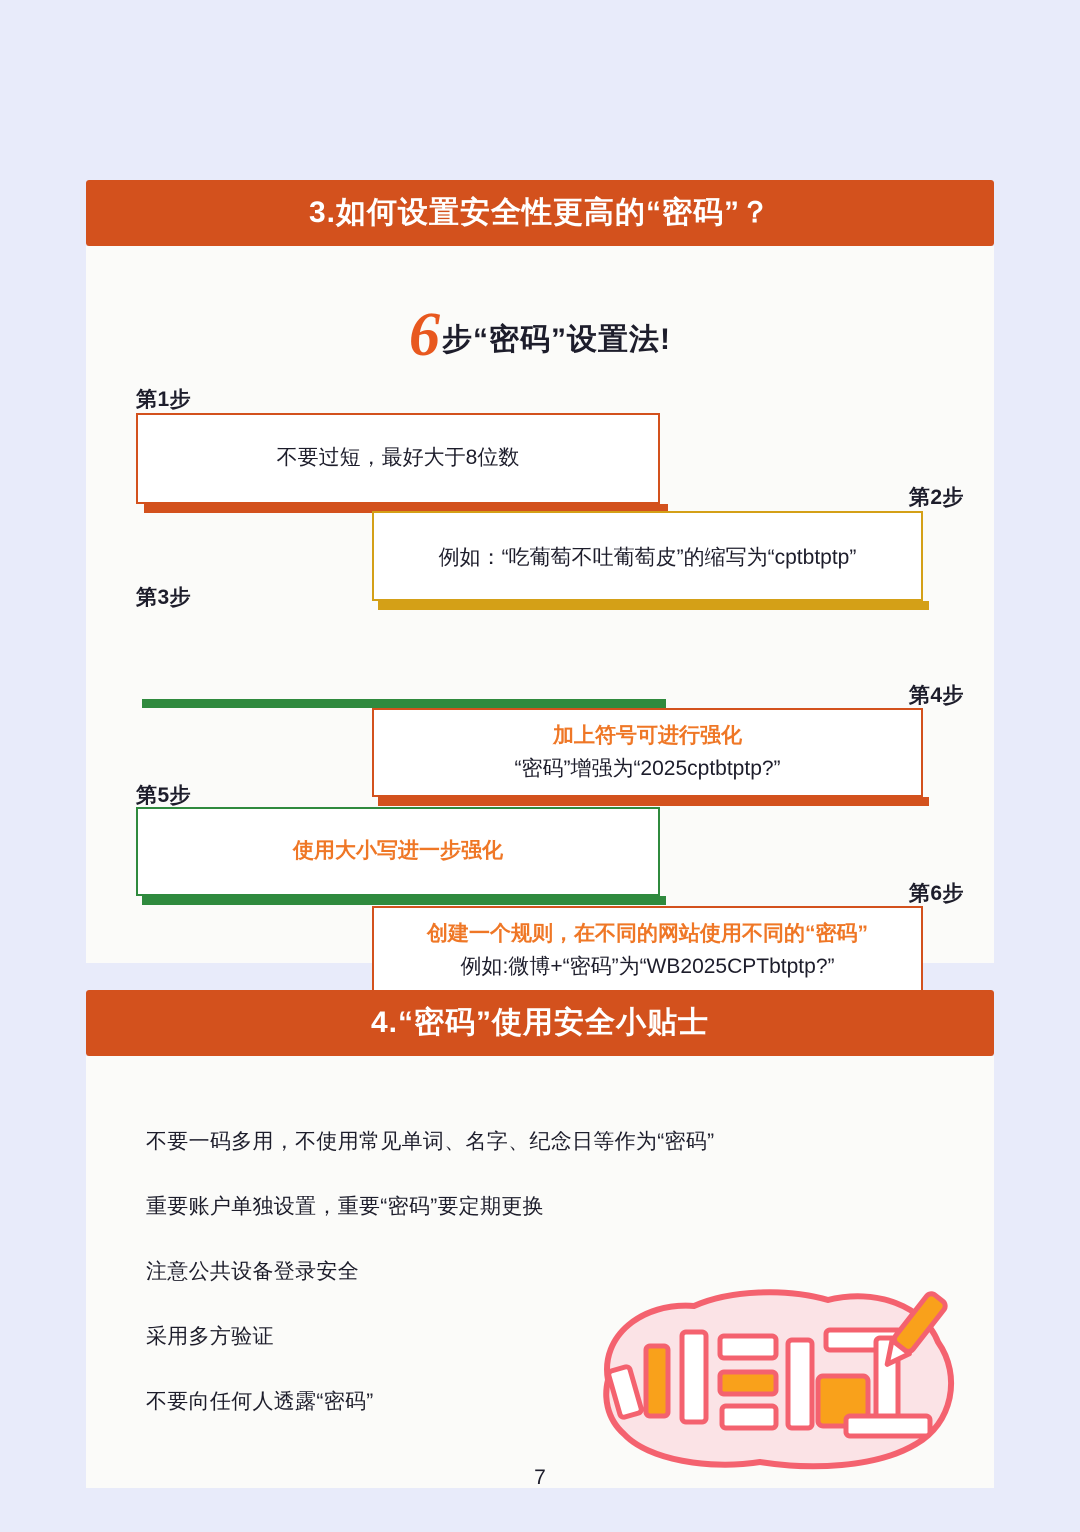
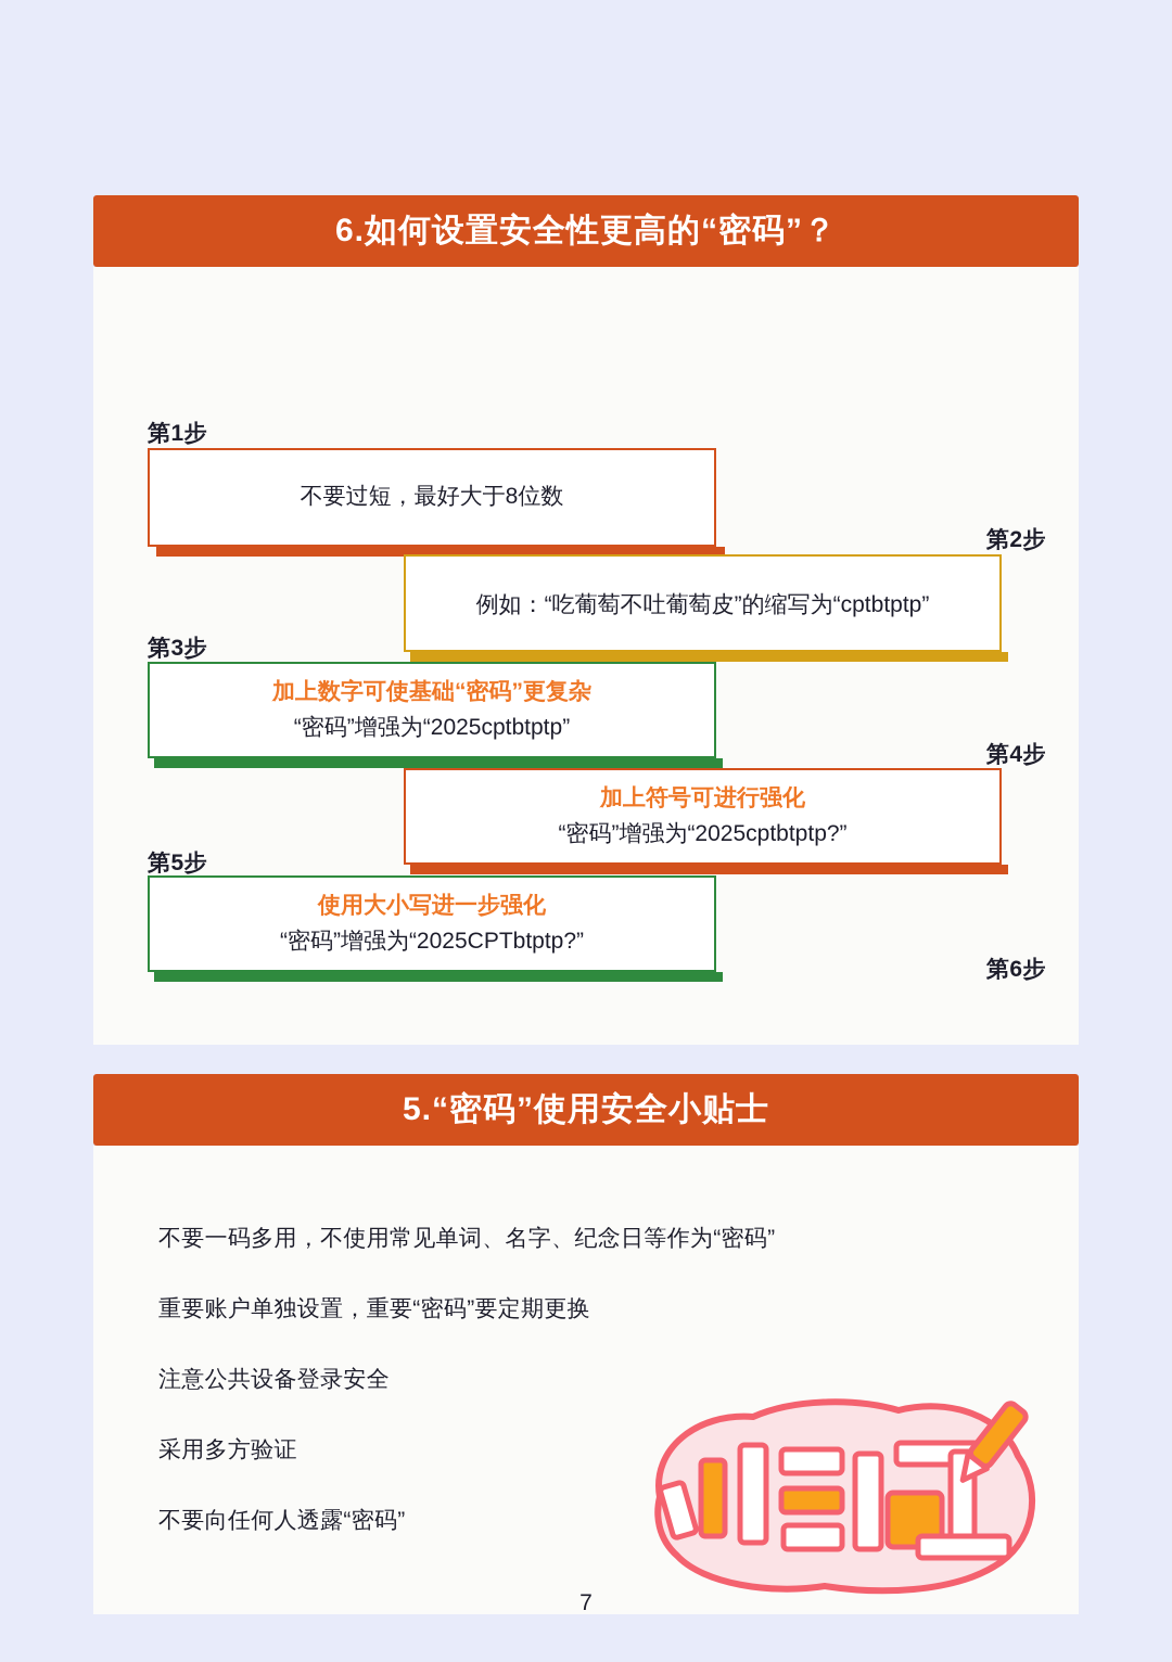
- 3.如何设置安全性更高的“密码”？
+ 6.如何设置安全性更高的“密码”？
- 6步“密码”设置法!
  第1步
  不要过短，最好大于8位数
  第2步
  例如：“吃葡萄不吐葡萄皮”的缩写为“cptbtptp”
  第3步
+ 加上数字可使基础“密码”更复杂
+ “密码”增强为“2025cptbtptp”
  第4步
  加上符号可进行强化
  “密码”增强为“2025cptbtptp?”
  第5步
  使用大小写进一步强化
+ “密码”增强为“2025CPTbtptp?”
  第6步
- 创建一个规则，在不同的网站使用不同的“密码”
- 例如:微博+“密码”为“WB2025CPTbtptp?”
- 4.“密码”使用安全小贴士
+ 5.“密码”使用安全小贴士
  不要一码多用，不使用常见单词、名字、纪念日等作为“密码”
  重要账户单独设置，重要“密码”要定期更换
  注意公共设备登录安全
  采用多方验证
  不要向任何人透露“密码”
  7
